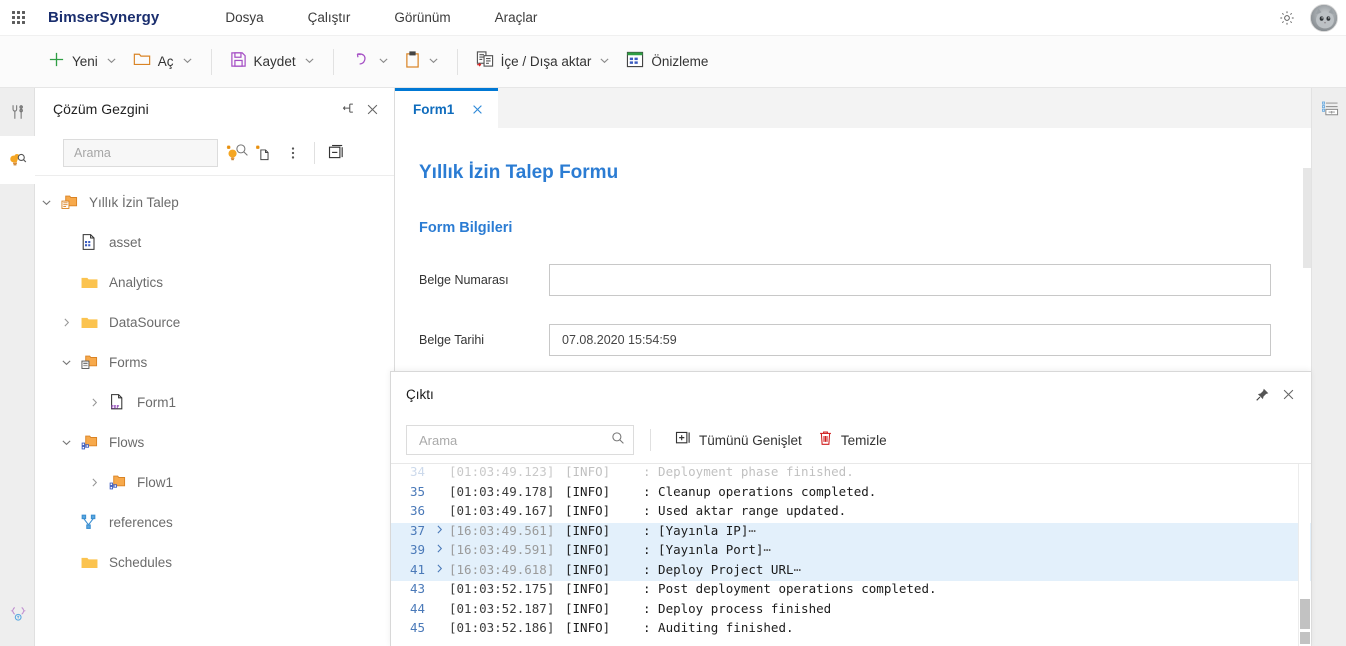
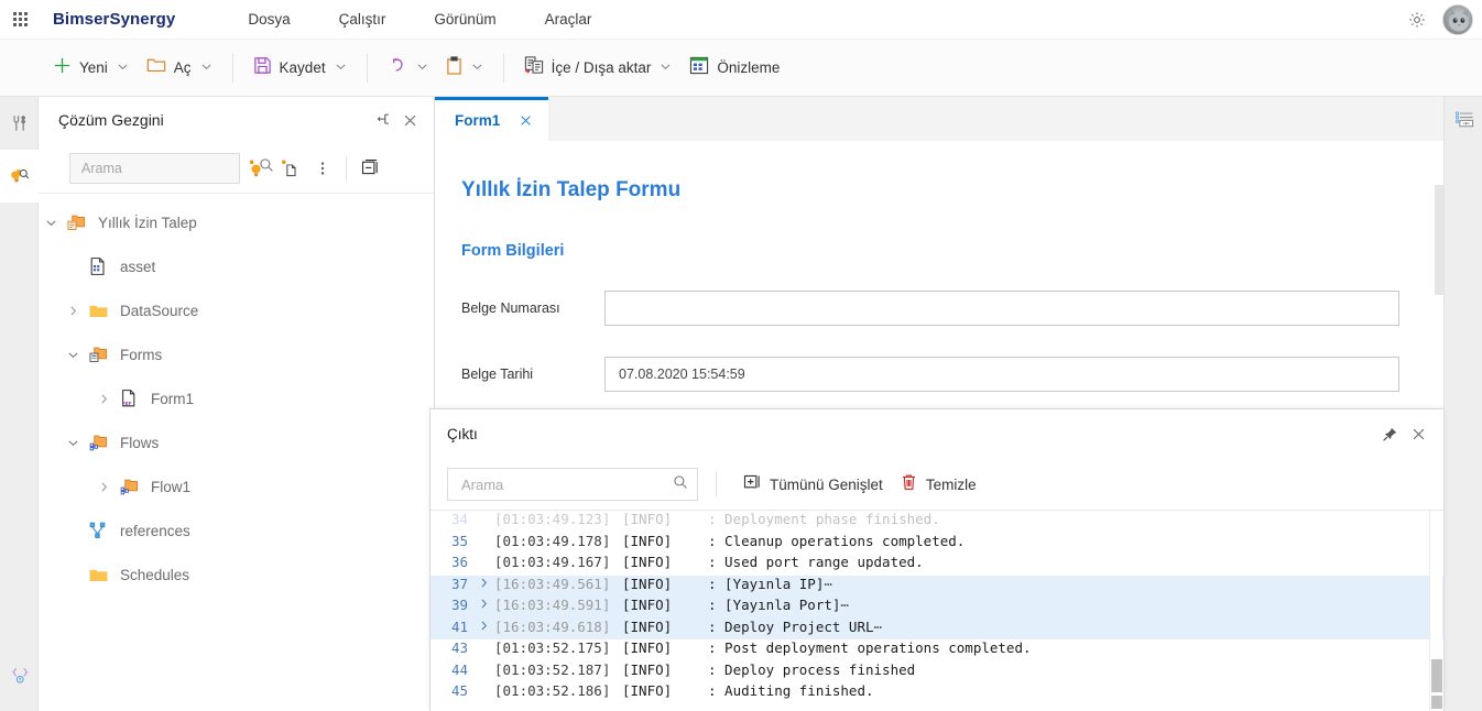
  BimserSynergy
  Dosya
  Çalıştır
  Görünüm
  Araçlar
  Yeni
  Aç
  Kaydet
  İçe / Dışa aktar
  Önizleme
  Çözüm Gezgini
  Arama
  Yıllık İzin Talep
  asset
- Analytics
  DataSource
  Forms
  Form1
  Flows
  Flow1
  references
  Schedules
  Form1
  Yıllık İzin Talep Formu
  Form Bilgileri
  Belge Numarası
  Belge Tarihi
  07.08.2020 15:54:59
  Çıktı
  Arama
  Tümünü Genişlet
  Temizle
  34		[01:03:49.123]	[INFO]	: Deployment phase finished.
  35		[01:03:49.178]	[INFO]	: Cleanup operations completed.
- 36		[01:03:49.167]	[INFO]	: Used aktar range updated.
+ 36		[01:03:49.167]	[INFO]	: Used port range updated.
  37		[16:03:49.561]	[INFO]	: [Yayınla IP]⋯
  39		[16:03:49.591]	[INFO]	: [Yayınla Port]⋯
  41		[16:03:49.618]	[INFO]	: Deploy Project URL⋯
  43		[01:03:52.175]	[INFO]	: Post deployment operations completed.
  44		[01:03:52.187]	[INFO]	: Deploy process finished
  45		[01:03:52.186]	[INFO]	: Auditing finished.
